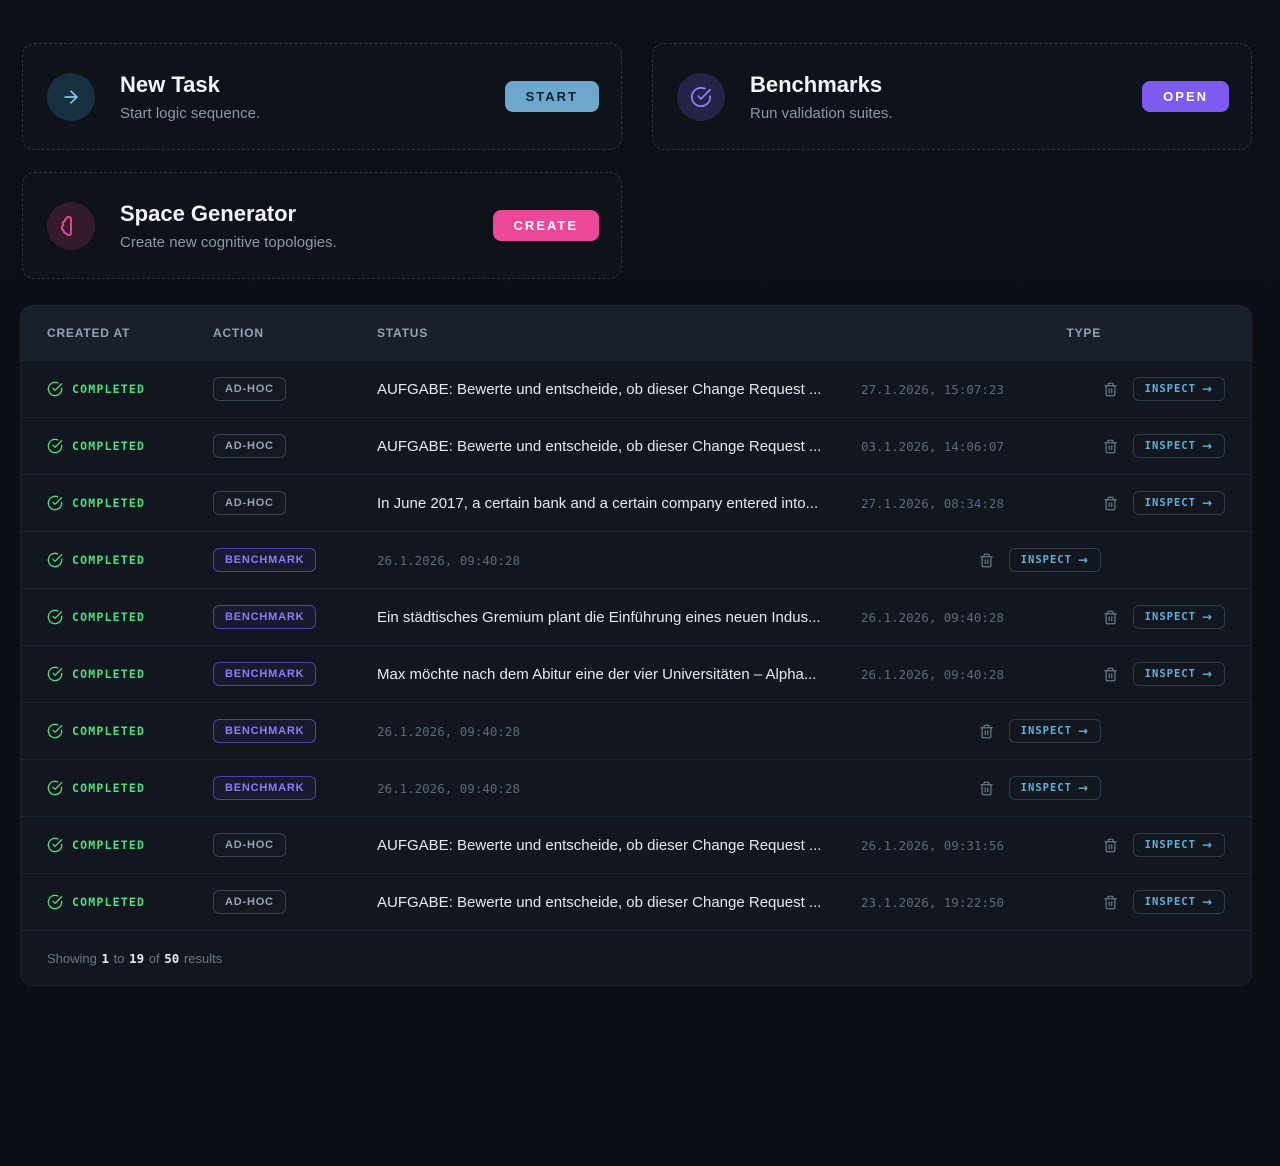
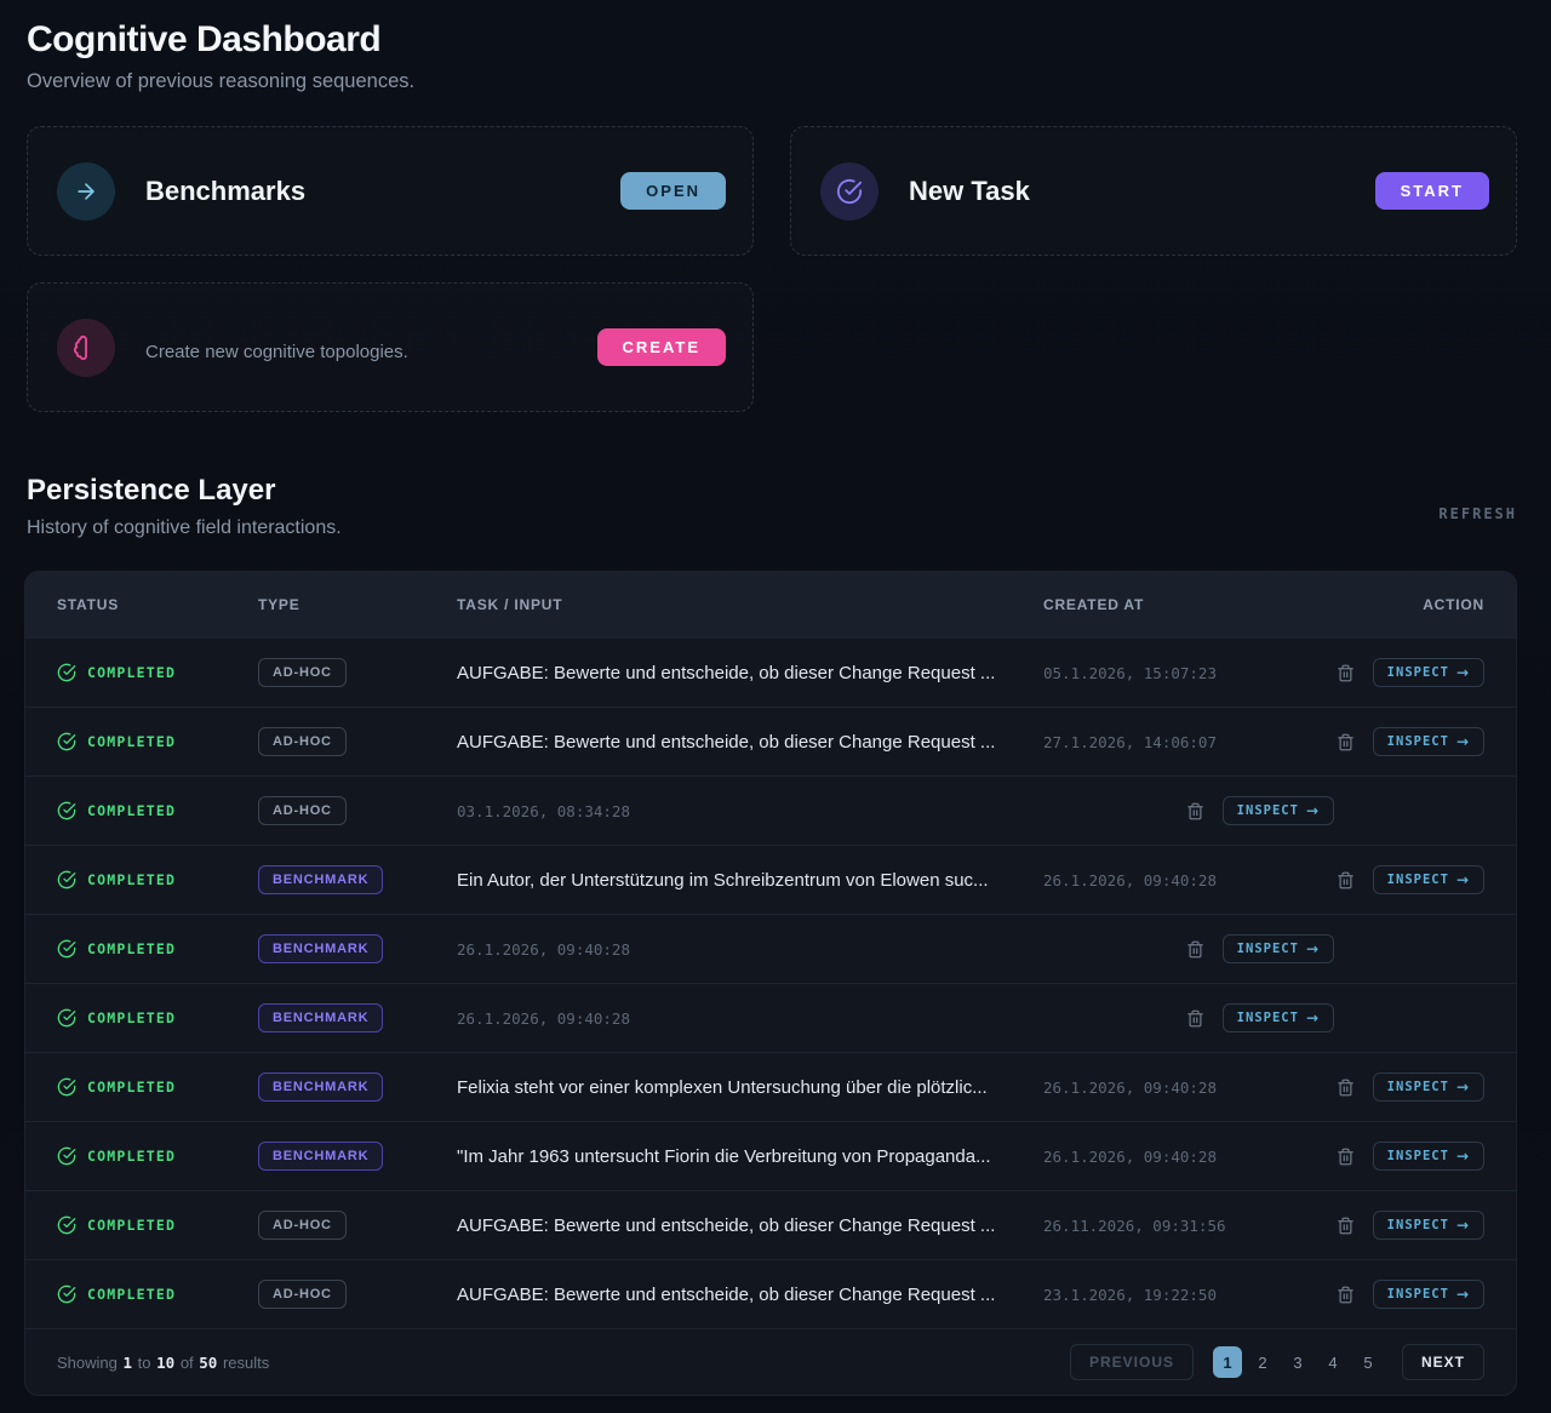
+ Cognitive Dashboard
+ Overview of previous reasoning sequences.
- New Task
+ Benchmarks
- Start logic sequence.
- START
+ OPEN
- Benchmarks
+ New Task
- Run validation suites.
- OPEN
+ START
- Space Generator
  Create new cognitive topologies.
  CREATE
+ Persistence Layer
+ History of cognitive field interactions.
+ REFRESH
- CREATED AT
+ STATUS
- ACTION
+ TYPE
+ TASK / INPUT
- STATUS
+ CREATED AT
- TYPE
+ ACTION
  COMPLETED
  AD-HOC
  AUFGABE: Bewerte und entscheide, ob dieser Change Request ...
- 27.1.2026, 15:07:23
+ 05.1.2026, 15:07:23
  INSPECT
  →
  COMPLETED
  AD-HOC
  AUFGABE: Bewerte und entscheide, ob dieser Change Request ...
- 03.1.2026, 14:06:07
+ 27.1.2026, 14:06:07
  INSPECT
  →
  COMPLETED
  AD-HOC
- In June 2017, a certain bank and a certain company entered into...
- 27.1.2026, 08:34:28
+ 03.1.2026, 08:34:28
  INSPECT
  →
  COMPLETED
  BENCHMARK
+ Ein Autor, der Unterstützung im Schreibzentrum von Elowen suc...
  26.1.2026, 09:40:28
  INSPECT
  →
  COMPLETED
  BENCHMARK
- Ein städtisches Gremium plant die Einführung eines neuen Indus...
  26.1.2026, 09:40:28
  INSPECT
  →
  COMPLETED
  BENCHMARK
- Max möchte nach dem Abitur eine der vier Universitäten – Alpha...
  26.1.2026, 09:40:28
  INSPECT
  →
  COMPLETED
  BENCHMARK
+ Felixia steht vor einer komplexen Untersuchung über die plötzlic...
  26.1.2026, 09:40:28
  INSPECT
  →
  COMPLETED
  BENCHMARK
+ "Im Jahr 1963 untersucht Fiorin die Verbreitung von Propaganda...
  26.1.2026, 09:40:28
  INSPECT
  →
  COMPLETED
  AD-HOC
  AUFGABE: Bewerte und entscheide, ob dieser Change Request ...
- 26.1.2026, 09:31:56
+ 26.11.2026, 09:31:56
  INSPECT
  →
  COMPLETED
  AD-HOC
  AUFGABE: Bewerte und entscheide, ob dieser Change Request ...
  23.1.2026, 19:22:50
  INSPECT
  →
- Showing 1 to 19 of 50 results
+ Showing 1 to 10 of 50 results
+ PREVIOUS
+ 1
+ 2
+ 3
+ 4
+ 5
+ NEXT
